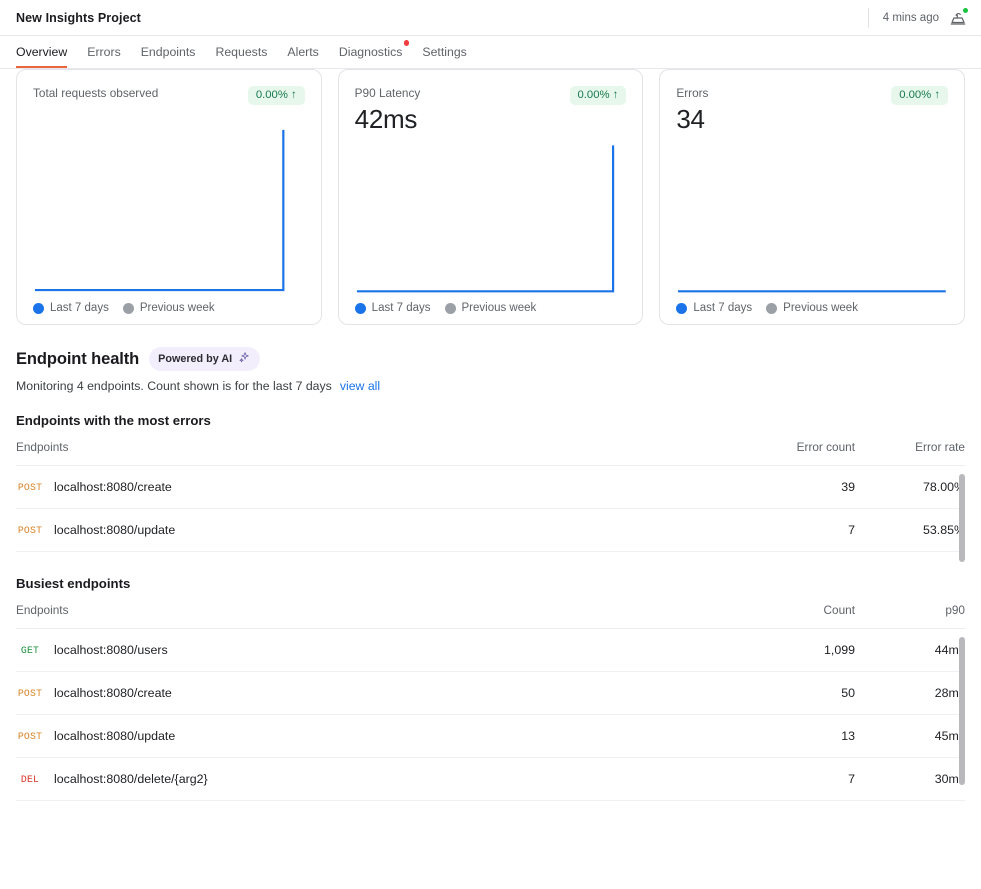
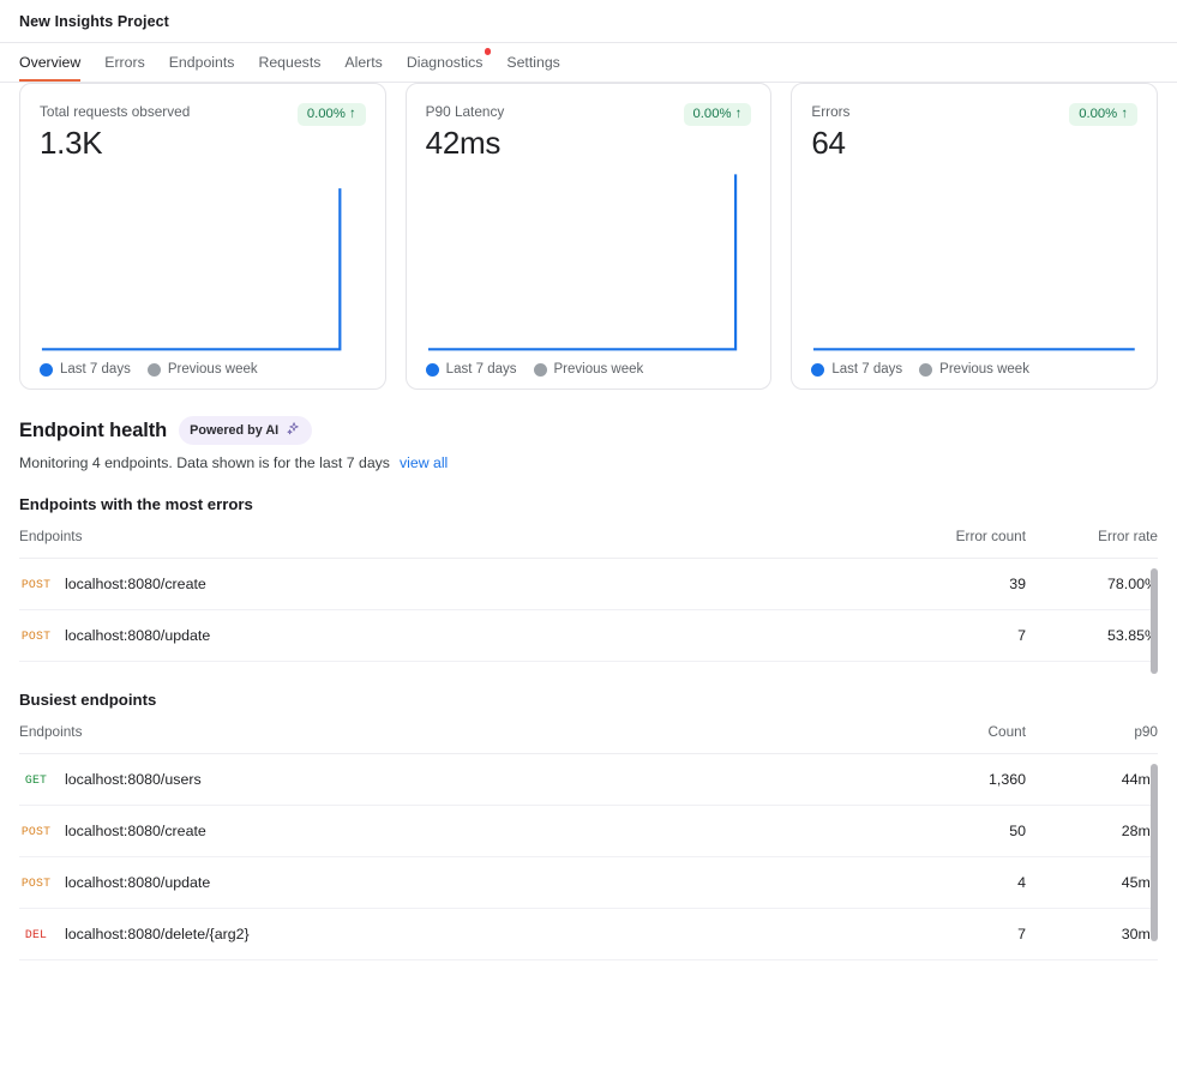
  New Insights Project
- 4 mins ago
  Overview
  Errors
  Endpoints
  Requests
  Alerts
  Diagnostics
  Settings
  Total requests observed
+ 1.3K
  0.00% ↑
  Last 7 days
  Previous week
  P90 Latency
  42ms
  0.00% ↑
  Last 7 days
  Previous week
  Errors
- 34
+ 64
  0.00% ↑
  Last 7 days
  Previous week
  Endpoint health
  Powered by AI
- Monitoring 4 endpoints. Count shown is for the last 7 days
+ Monitoring 4 endpoints. Data shown is for the last 7 days
  view all
  Endpoints with the most errors
  Endpoints	Error count	Error rate
  POST localhost:8080/create	39	78.00
  POST localhost:8080/update	7	53.85
  Busiest endpoints
  Endpoints	Count	p90
- GET localhost:8080/users	1,099	44m
+ GET localhost:8080/users	1,360	44m
  POST localhost:8080/create	50	28m
- POST localhost:8080/update	13	45m
+ POST localhost:8080/update	4	45m
  DEL localhost:8080/delete/{arg2}	7	30m
